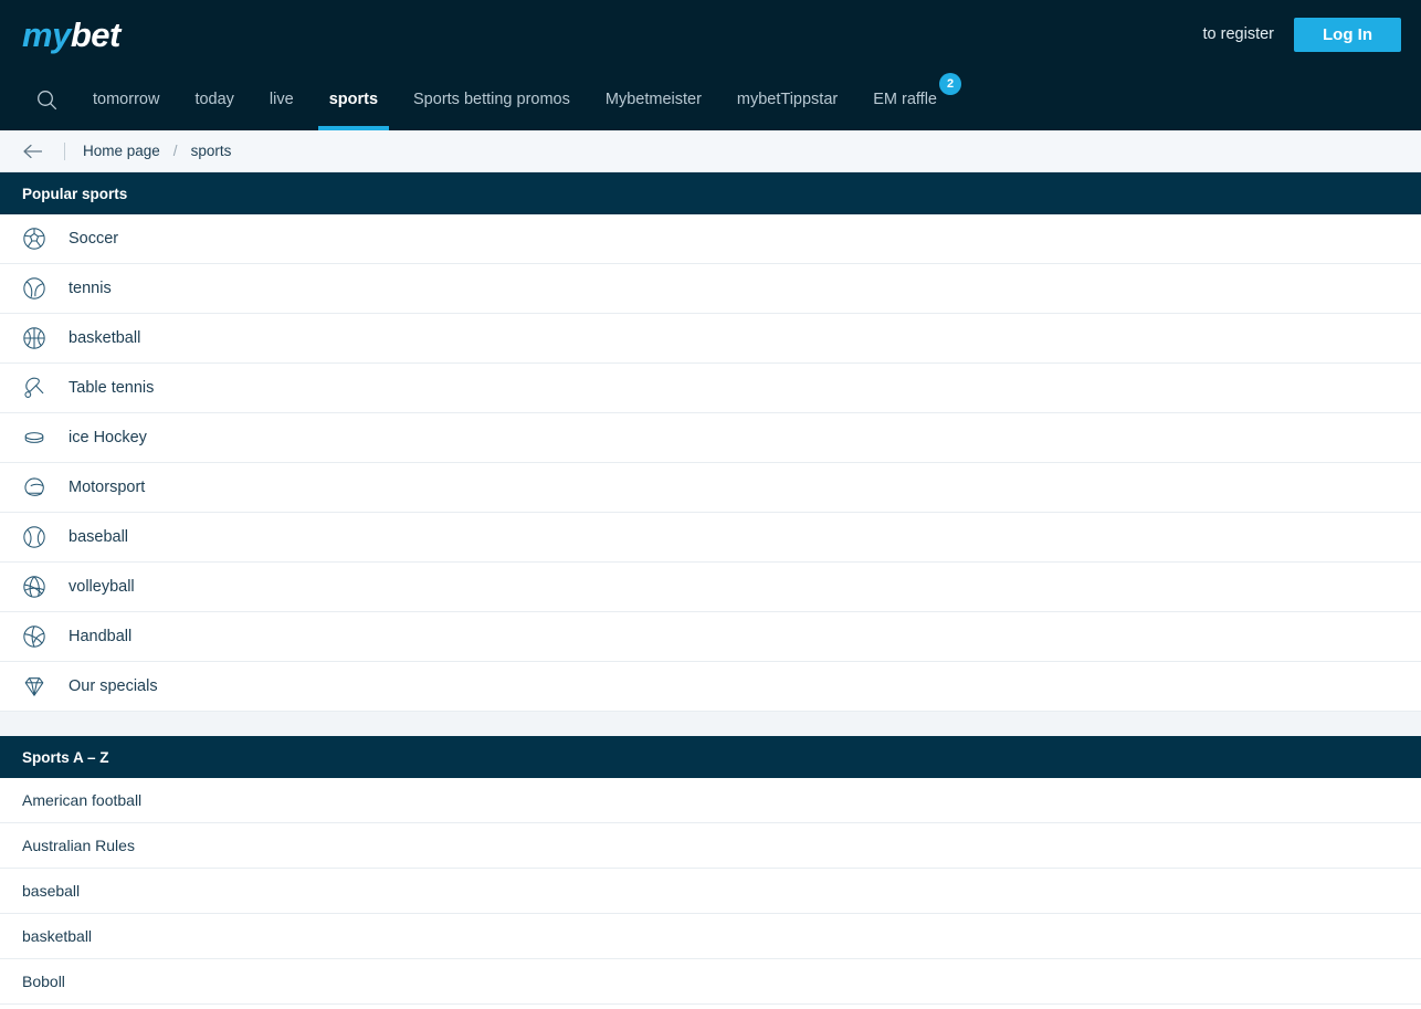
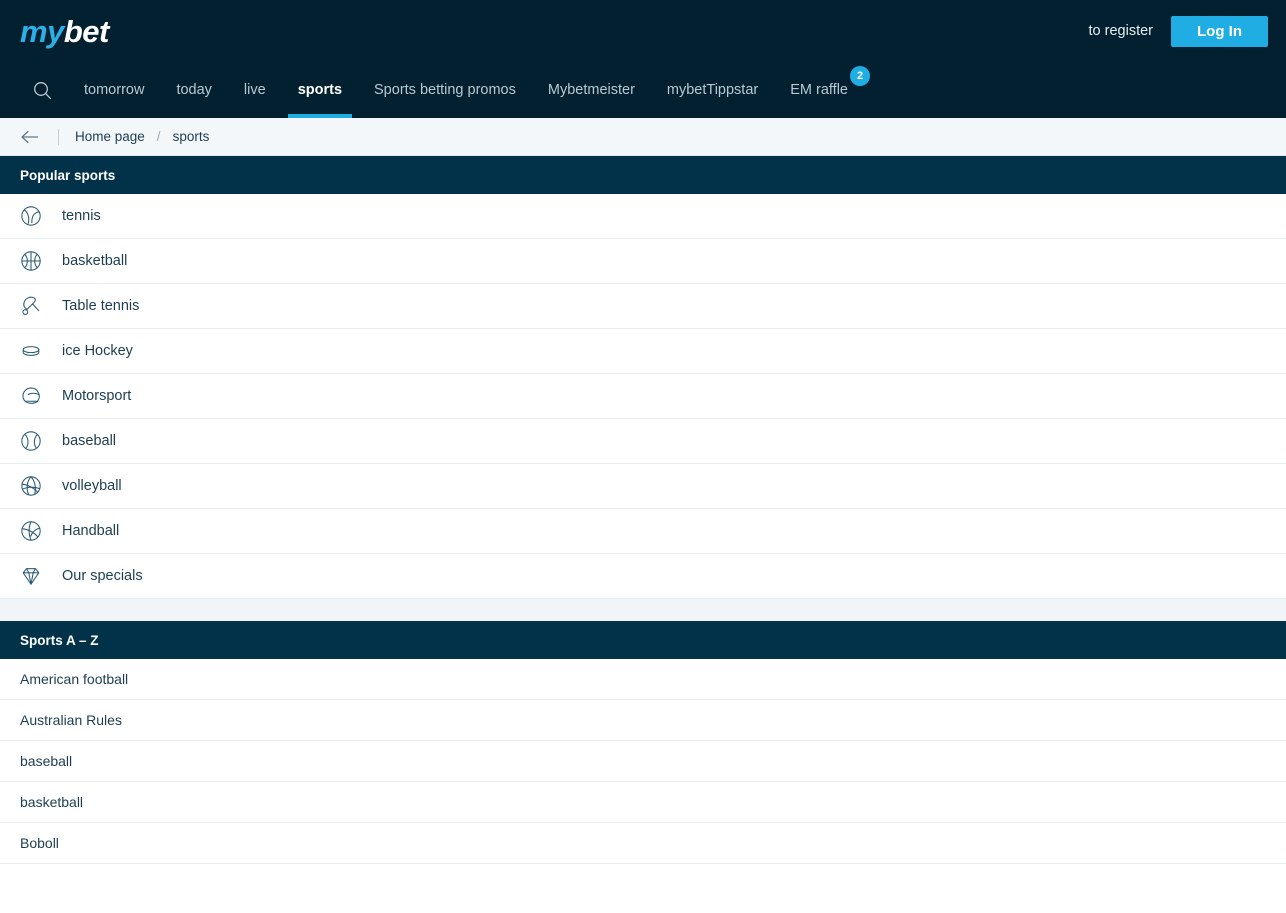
  mybet
  to register
  Log In
  tomorrow
  today
  live
  sports
  Sports betting promos
  Mybetmeister
  mybetTippstar
  EM raffle
  2
  Home page
  /
  sports
  Popular sports
- Soccer
  tennis
  basketball
  Table tennis
  ice Hockey
  Motorsport
  baseball
  volleyball
  Handball
  Our specials
  Sports A – Z
  American football
  Australian Rules
  baseball
  basketball
  Boboll
